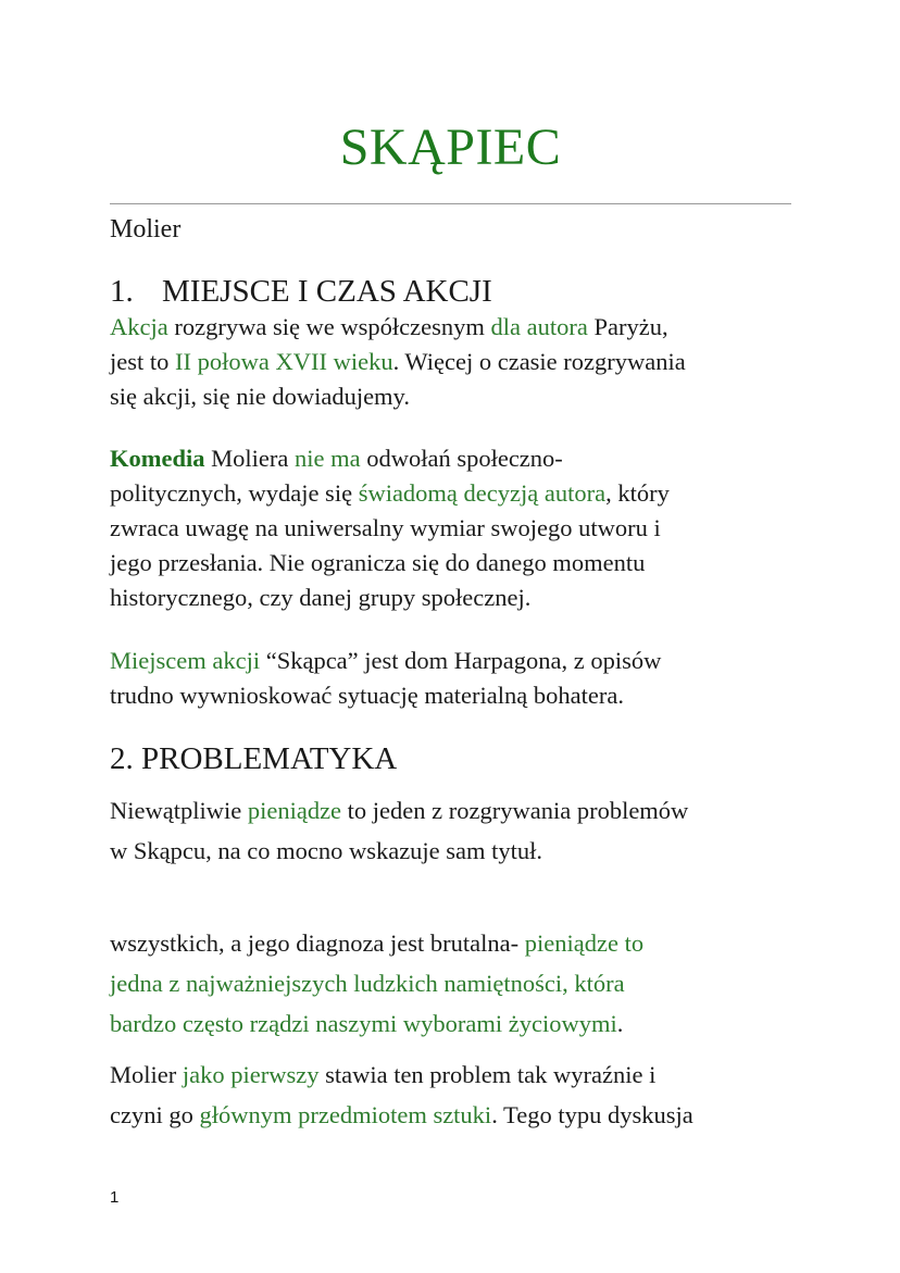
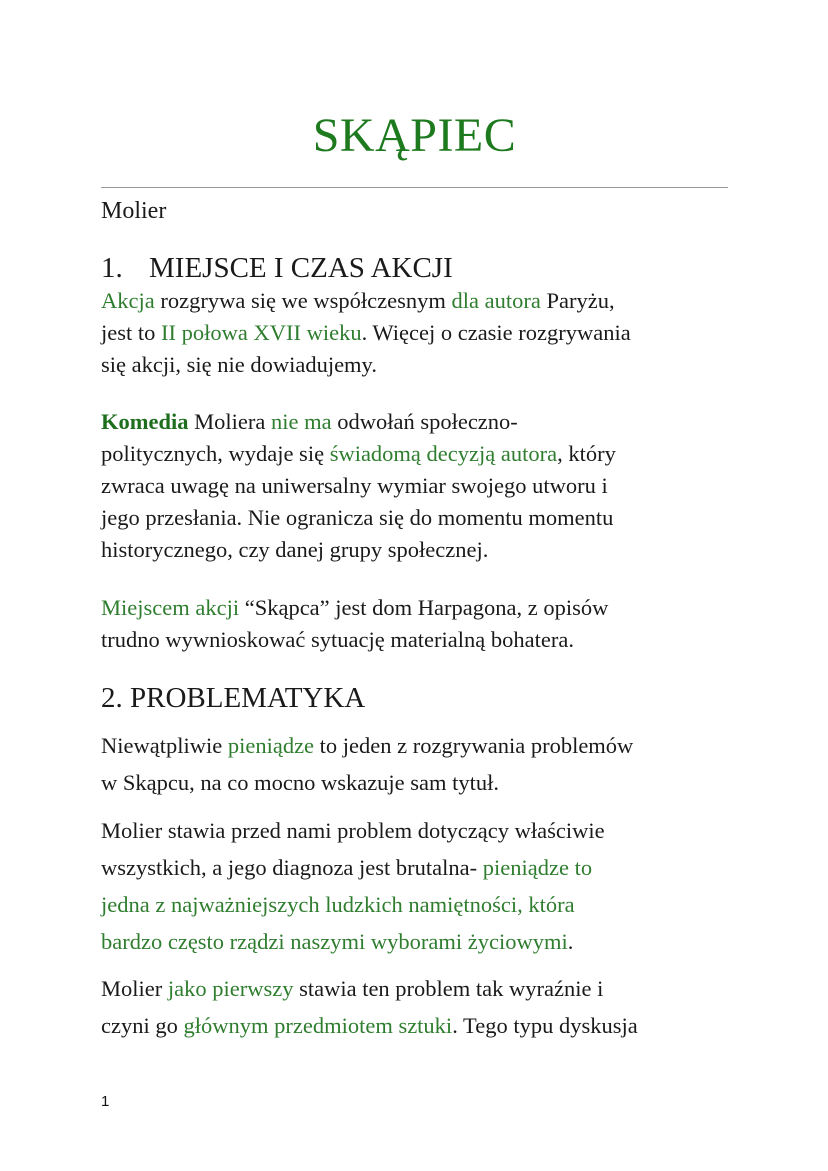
  SKĄPIEC
  Molier
  1. MIEJSCE I CZAS AKCJI
  Akcja rozgrywa się we współczesnym dla autora Paryżu,
  jest to II połowa XVII wieku. Więcej o czasie rozgrywania
  się akcji, się nie dowiadujemy.
  Komedia Moliera nie ma odwołań społeczno-
  politycznych, wydaje się świadomą decyzją autora, który
  zwraca uwagę na uniwersalny wymiar swojego utworu i
- jego przesłania. Nie ogranicza się do danego momentu
+ jego przesłania. Nie ogranicza się do momentu momentu
  historycznego, czy danej grupy społecznej.
  Miejscem akcji “Skąpca” jest dom Harpagona, z opisów
  trudno wywnioskować sytuację materialną bohatera.
  2. PROBLEMATYKA
  Niewątpliwie pieniądze to jeden z rozgrywania problemów
  w Skąpcu, na co mocno wskazuje sam tytuł.
+ Molier stawia przed nami problem dotyczący właściwie
  wszystkich, a jego diagnoza jest brutalna- pieniądze to
  jedna z najważniejszych ludzkich namiętności, która
  bardzo często rządzi naszymi wyborami życiowymi.
  Molier jako pierwszy stawia ten problem tak wyraźnie i
  czyni go głównym przedmiotem sztuki. Tego typu dyskusja
  1
